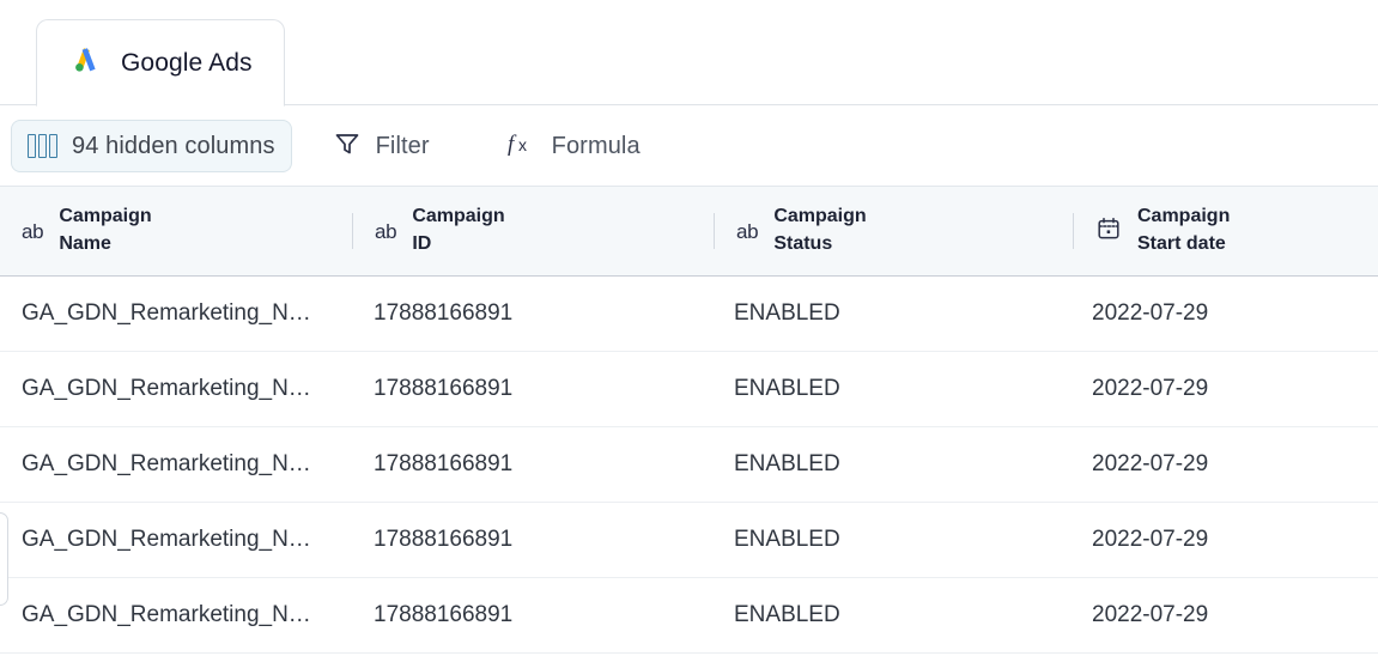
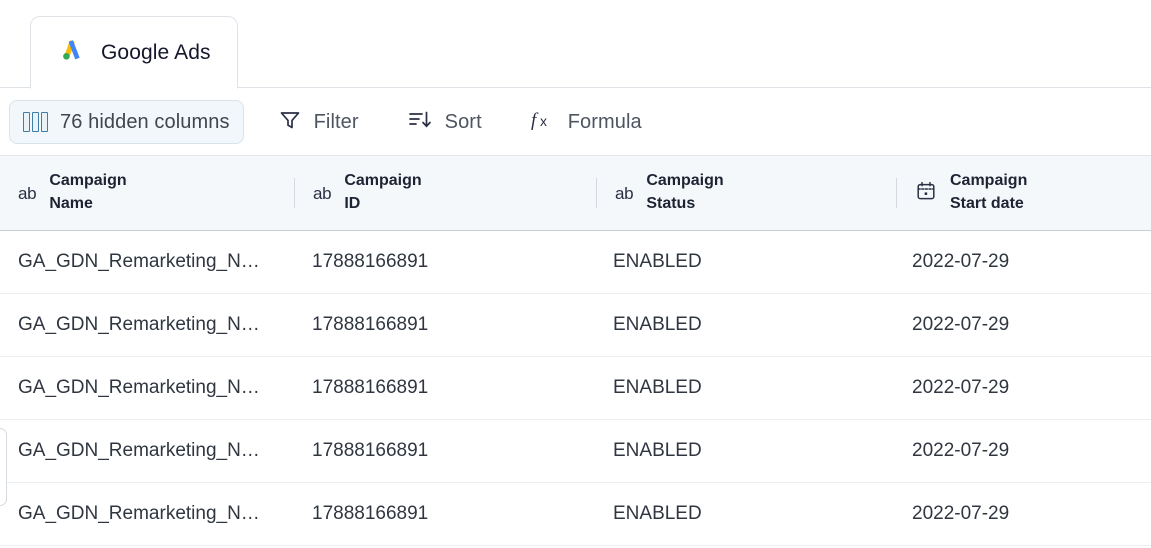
  Google Ads
- 94 hidden columns
+ 76 hidden columns
  Filter
+ Sort
  f
  x
  Formula
  ab
  Campaign
  Name
  ab
  Campaign
  ID
  ab
  Campaign
  Status
  Campaign
  Start date
  GA_GDN_Remarketing_N…
  17888166891
  ENABLED
  2022-07-29
  GA_GDN_Remarketing_N…
  17888166891
  ENABLED
  2022-07-29
  GA_GDN_Remarketing_N…
  17888166891
  ENABLED
  2022-07-29
  GA_GDN_Remarketing_N…
  17888166891
  ENABLED
  2022-07-29
  GA_GDN_Remarketing_N…
  17888166891
  ENABLED
  2022-07-29
